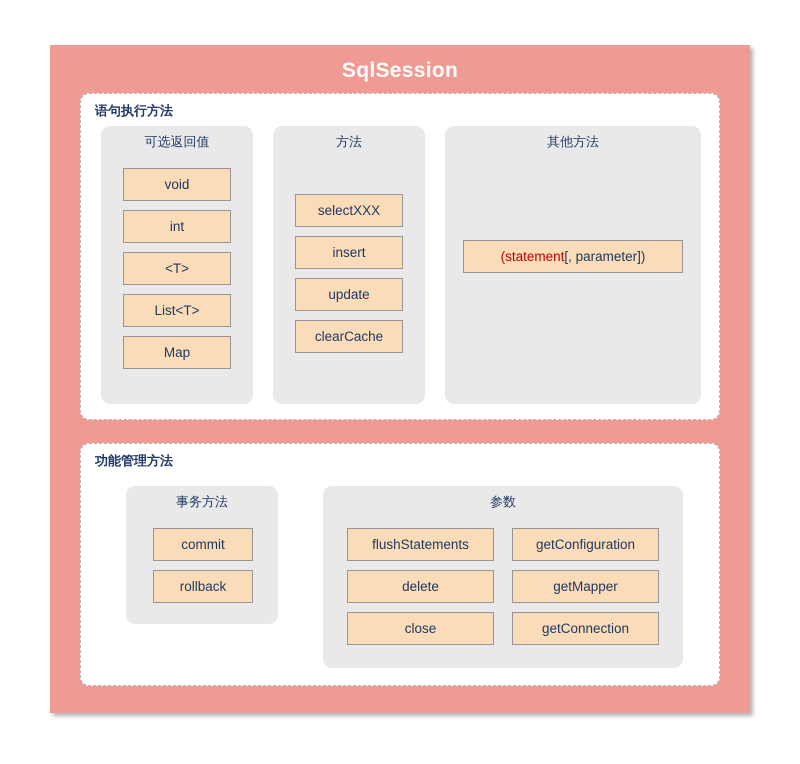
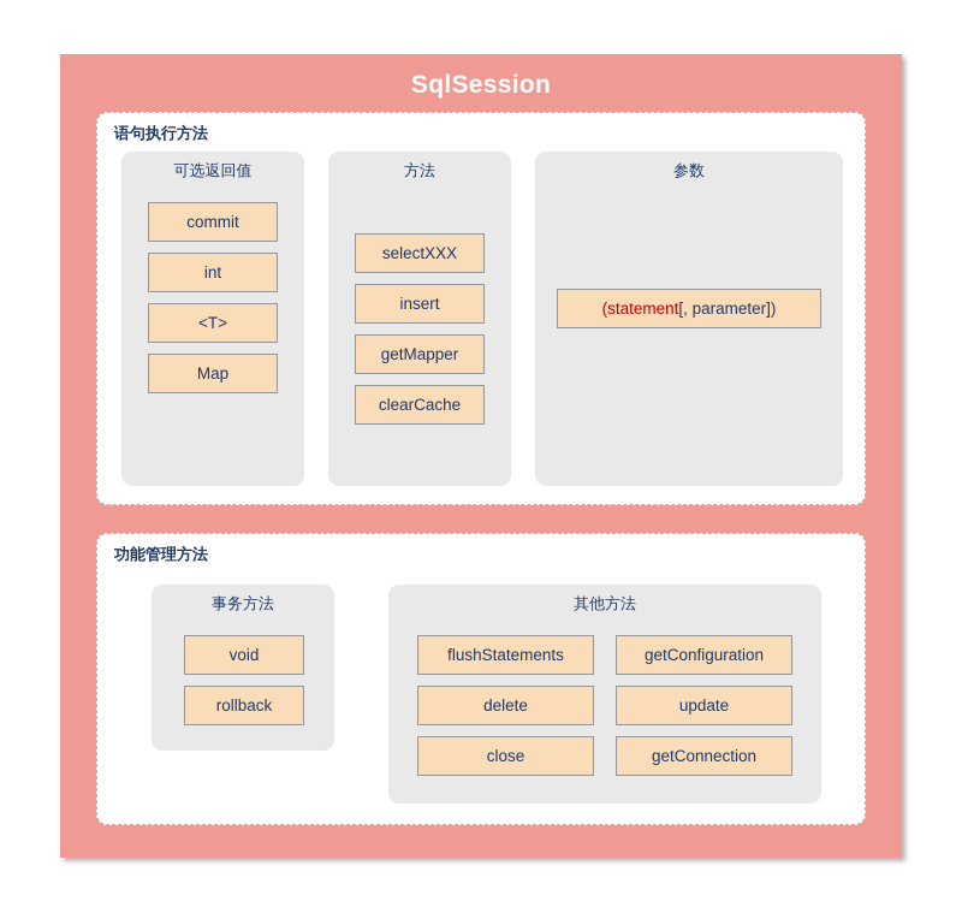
  SqlSession
  语句执行方法
  可选返回值
- void
+ commit
  int
  <T>
- List<T>
  Map
  方法
  selectXXX
  insert
- update
+ getMapper
  clearCache
- 其他方法
+ 参数
  (statement
  [, parameter])
  功能管理方法
  事务方法
- commit
+ void
  rollback
- 参数
+ 其他方法
  flushStatements
  getConfiguration
  delete
- getMapper
+ update
  close
  getConnection
